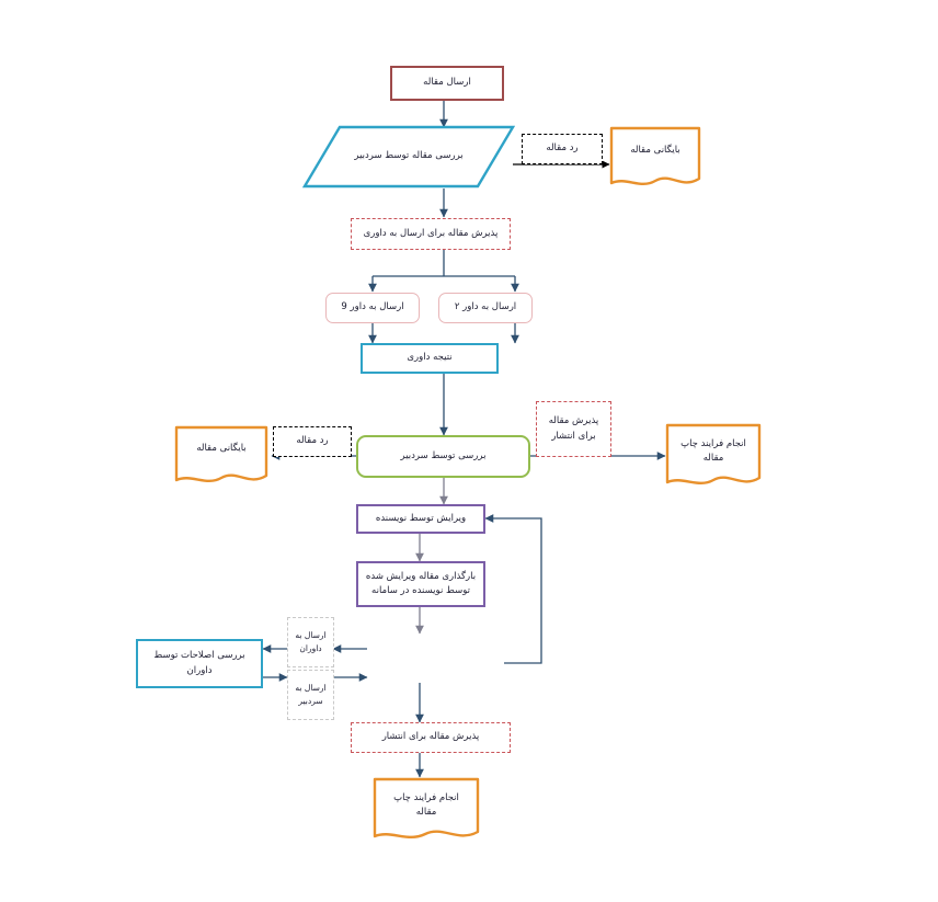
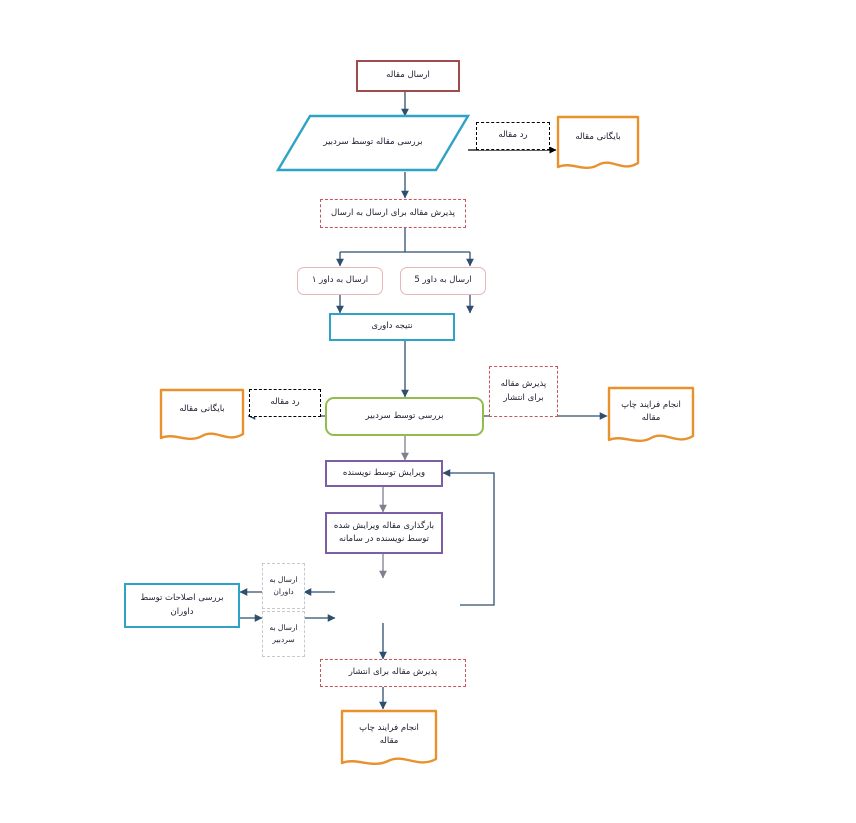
  ارسال مقاله
  بررسی مقاله توسط سردبیر
  رد مقاله
  بایگانی مقاله
- پذیرش مقاله برای ارسال به داوری
+ پذیرش مقاله برای ارسال به ارسال
- ارسال به داور 9
+ ارسال به داور ۱
- ارسال به داور ۲
+ ارسال به داور 5
  نتیجه داوری
  بررسی توسط سردبیر
  رد مقاله
  بایگانی مقاله
  پذیرش مقاله
  برای انتشار
  انجام فرایند چاپ
  مقاله
  ویرایش توسط نویسنده
  بارگذاری مقاله ویرایش شده
  توسط نویسنده در سامانه
  ارسال به
  داوران
  ارسال به
  سردبیر
  بررسی اصلاحات توسط
  داوران
  پذیرش مقاله برای انتشار
  انجام فرایند چاپ
  مقاله
